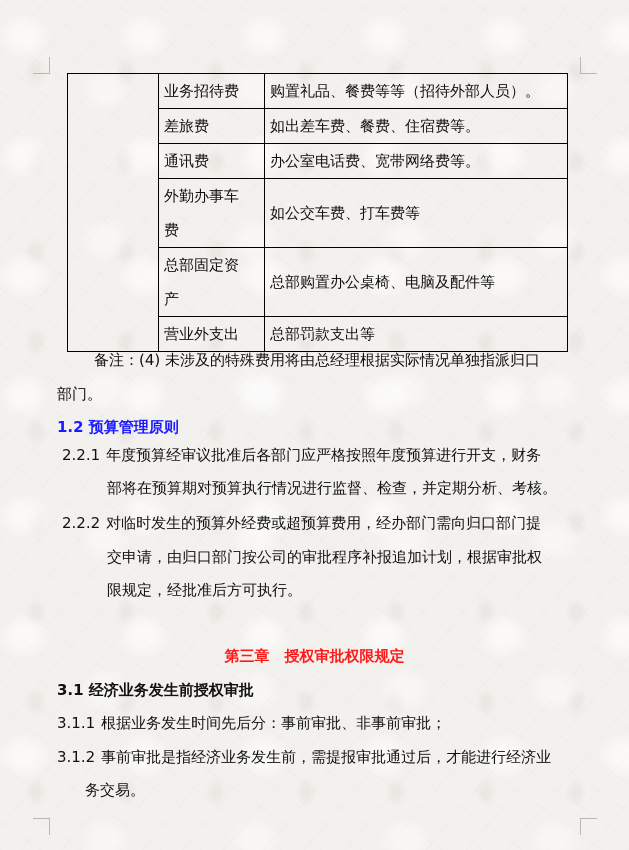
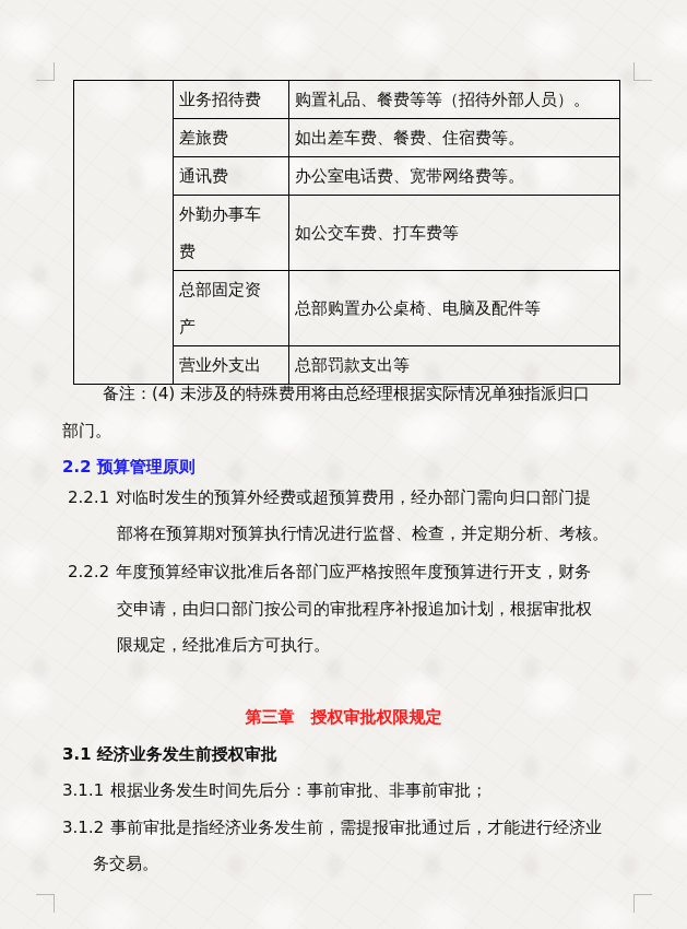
  	业务招待费	购置礼品、餐费等等（招待外部人员）。
  差旅费	如出差车费、餐费、住宿费等。
  通讯费	办公室电话费、宽带网络费等。
  外勤办事车 费	如公交车费、打车费等
  总部固定资 产	总部购置办公桌椅、电脑及配件等
  营业外支出	总部罚款支出等
  备注：(4) 未涉及的特殊费用将由总经理根据实际情况单独指派归口
  部门。
- 1.2 预算管理原则
+ 2.2 预算管理原则
- 2.2.1 年度预算经审议批准后各部门应严格按照年度预算进行开支，财务
+ 2.2.1 对临时发生的预算外经费或超预算费用，经办部门需向归口部门提
  部将在预算期对预算执行情况进行监督、检查，并定期分析、考核。
- 2.2.2 对临时发生的预算外经费或超预算费用，经办部门需向归口部门提
+ 2.2.2 年度预算经审议批准后各部门应严格按照年度预算进行开支，财务
  交申请，由归口部门按公司的审批程序补报追加计划，根据审批权
  限规定，经批准后方可执行。
  第三章 授权审批权限规定
  3.1 经济业务发生前授权审批
  3.1.1 根据业务发生时间先后分：事前审批、非事前审批；
  3.1.2 事前审批是指经济业务发生前，需提报审批通过后，才能进行经济业
  务交易。
